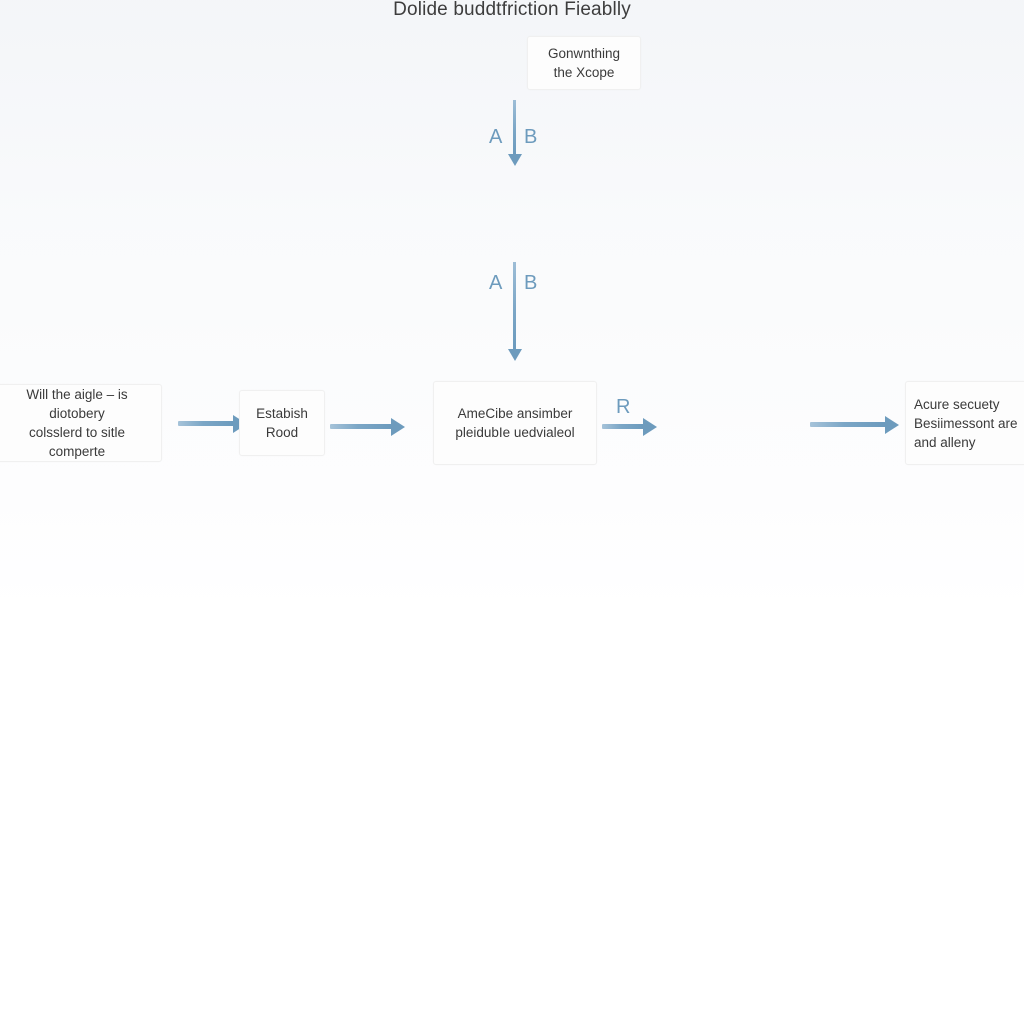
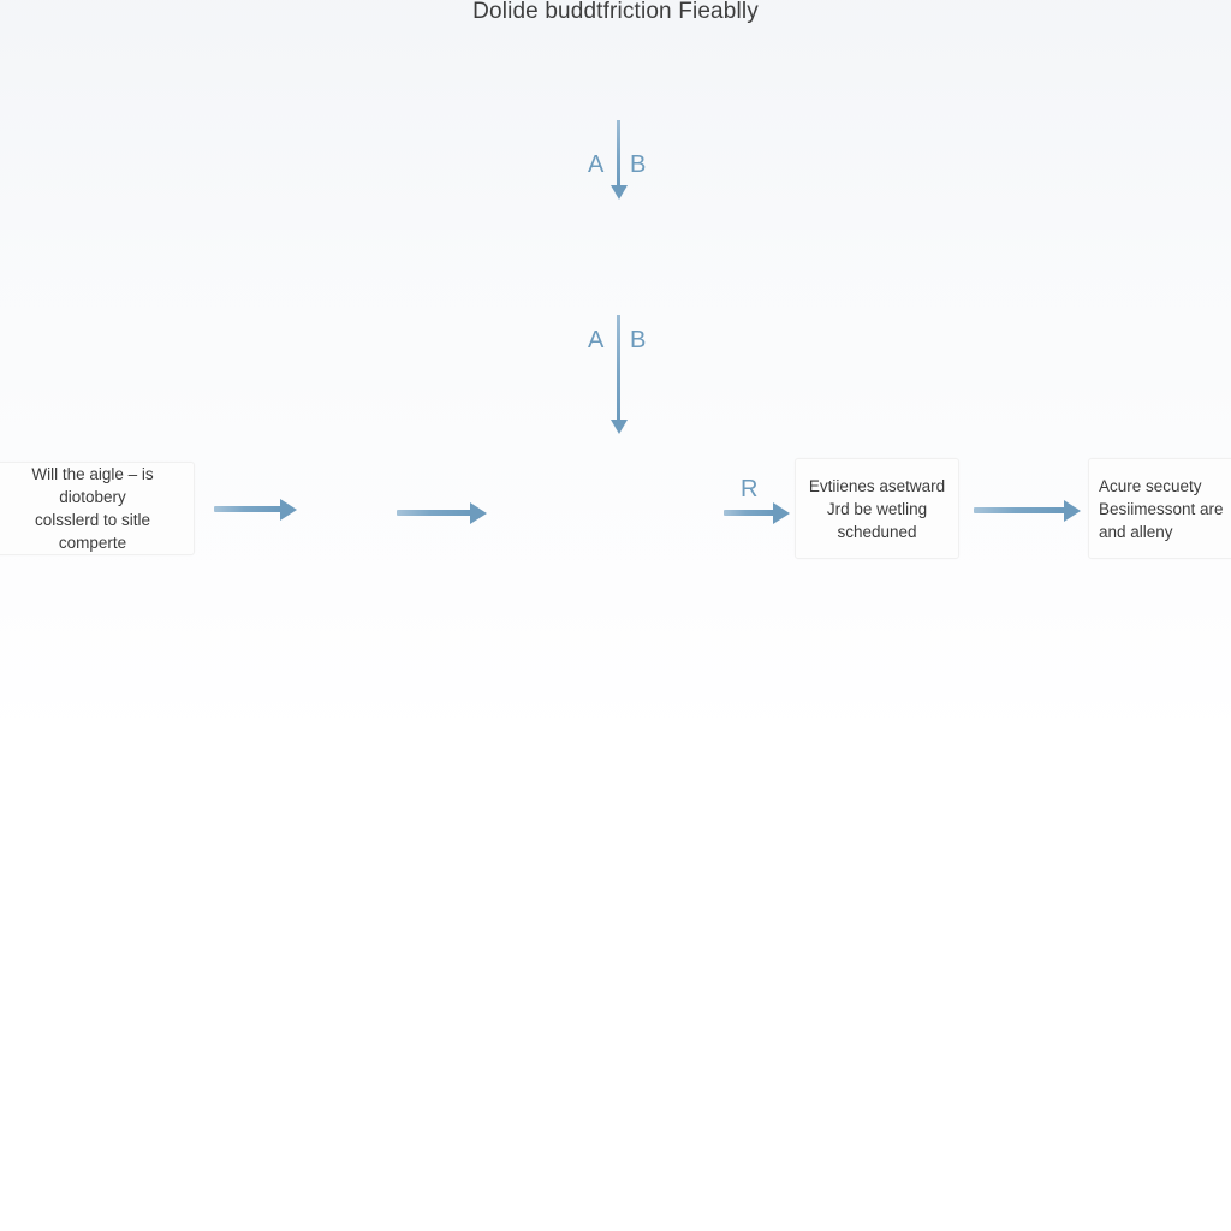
  Dolide buddtfriction Fieablly
- Gonwnthing
- the Xcope
  A
  B
  A
  B
  Will the aigle – is diotobery
  colsslerd to sitle comperte
- Estabish
- Rood
- AmeCibe ansimber
- pleidubIe uedvialeol
  R
+ Evtiienes asetward
+ Jrd be wetling
+ scheduned
  Acure secuety
  Besiimessont are
  and alleny
